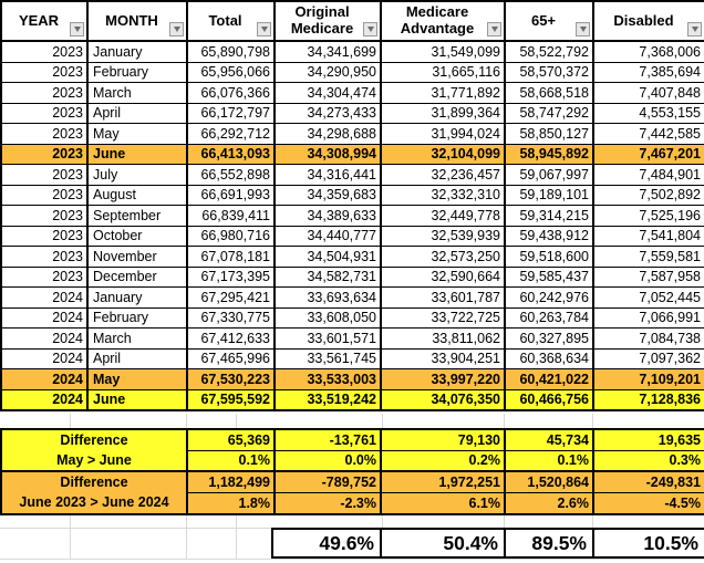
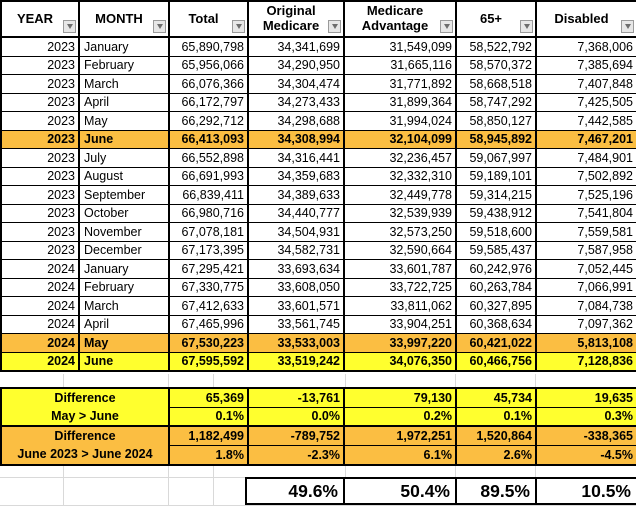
  YEAR	MONTH	Total	Original Medicare	Medicare Advantage	65+	Disabled
  2023	January	65,890,798	34,341,699	31,549,099	58,522,792	7,368,006
  2023	February	65,956,066	34,290,950	31,665,116	58,570,372	7,385,694
  2023	March	66,076,366	34,304,474	31,771,892	58,668,518	7,407,848
- 2023	April	66,172,797	34,273,433	31,899,364	58,747,292	4,553,155
+ 2023	April	66,172,797	34,273,433	31,899,364	58,747,292	7,425,505
  2023	May	66,292,712	34,298,688	31,994,024	58,850,127	7,442,585
  2023	June	66,413,093	34,308,994	32,104,099	58,945,892	7,467,201
  2023	July	66,552,898	34,316,441	32,236,457	59,067,997	7,484,901
  2023	August	66,691,993	34,359,683	32,332,310	59,189,101	7,502,892
  2023	September	66,839,411	34,389,633	32,449,778	59,314,215	7,525,196
  2023	October	66,980,716	34,440,777	32,539,939	59,438,912	7,541,804
  2023	November	67,078,181	34,504,931	32,573,250	59,518,600	7,559,581
  2023	December	67,173,395	34,582,731	32,590,664	59,585,437	7,587,958
  2024	January	67,295,421	33,693,634	33,601,787	60,242,976	7,052,445
  2024	February	67,330,775	33,608,050	33,722,725	60,263,784	7,066,991
  2024	March	67,412,633	33,601,571	33,811,062	60,327,895	7,084,738
  2024	April	67,465,996	33,561,745	33,904,251	60,368,634	7,097,362
- 2024	May	67,530,223	33,533,003	33,997,220	60,421,022	7,109,201
+ 2024	May	67,530,223	33,533,003	33,997,220	60,421,022	5,813,108
  2024	June	67,595,592	33,519,242	34,076,350	60,466,756	7,128,836
  DifferenceMay > June	65,369	-13,761	79,130	45,734	19,635
  0.1%	0.0%	0.2%	0.1%	0.3%
- DifferenceJune 2023 > June 2024	1,182,499	-789,752	1,972,251	1,520,864	-249,831
+ DifferenceJune 2023 > June 2024	1,182,499	-789,752	1,972,251	1,520,864	-338,365
  1.8%	-2.3%	6.1%	2.6%	-4.5%
  49.6%
  50.4%
  89.5%
  10.5%
